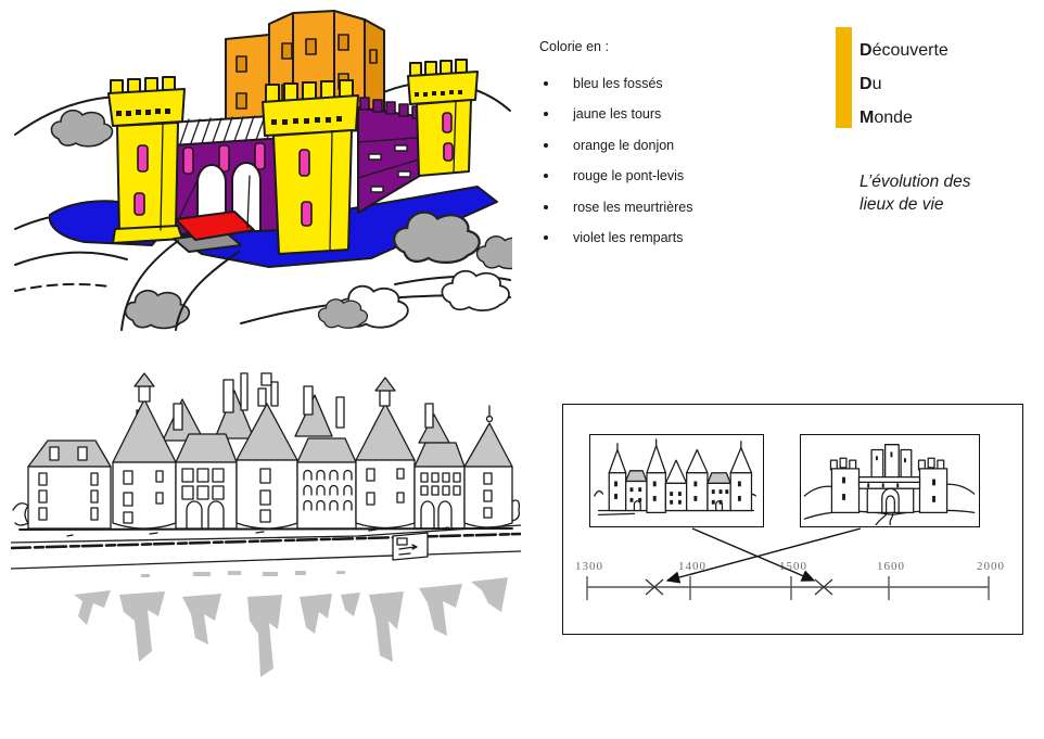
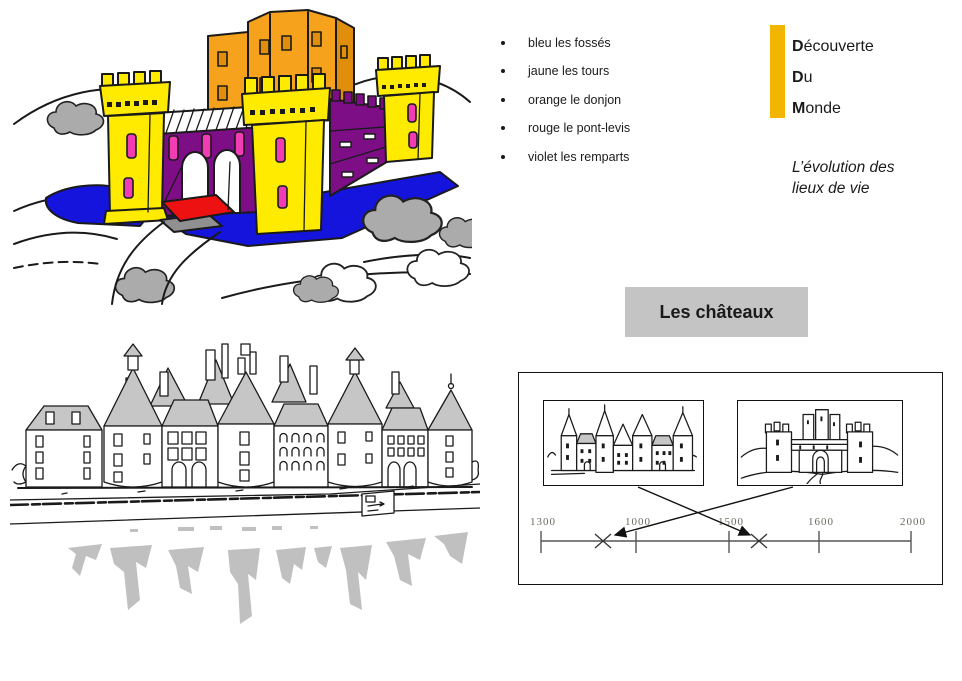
- Colorie en :
  bleu les fossés
  jaune les tours
  orange le donjon
  rouge le pont-levis
- rose les meurtrières
  violet les remparts
  Découverte
  Du
  Monde
  L’évolution des
  lieux de vie
+ Les châteaux
  1300
- 1400
+ 1000
  500
  1600
  2000
